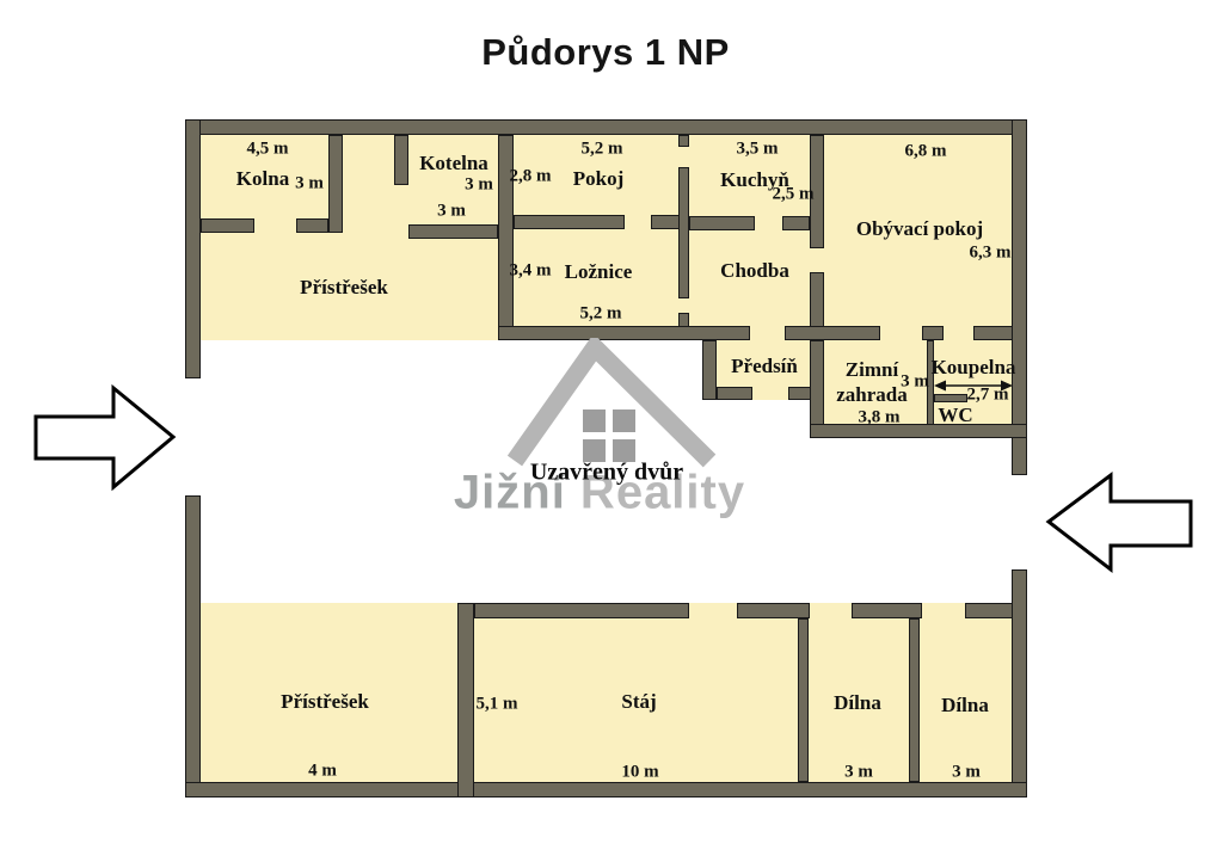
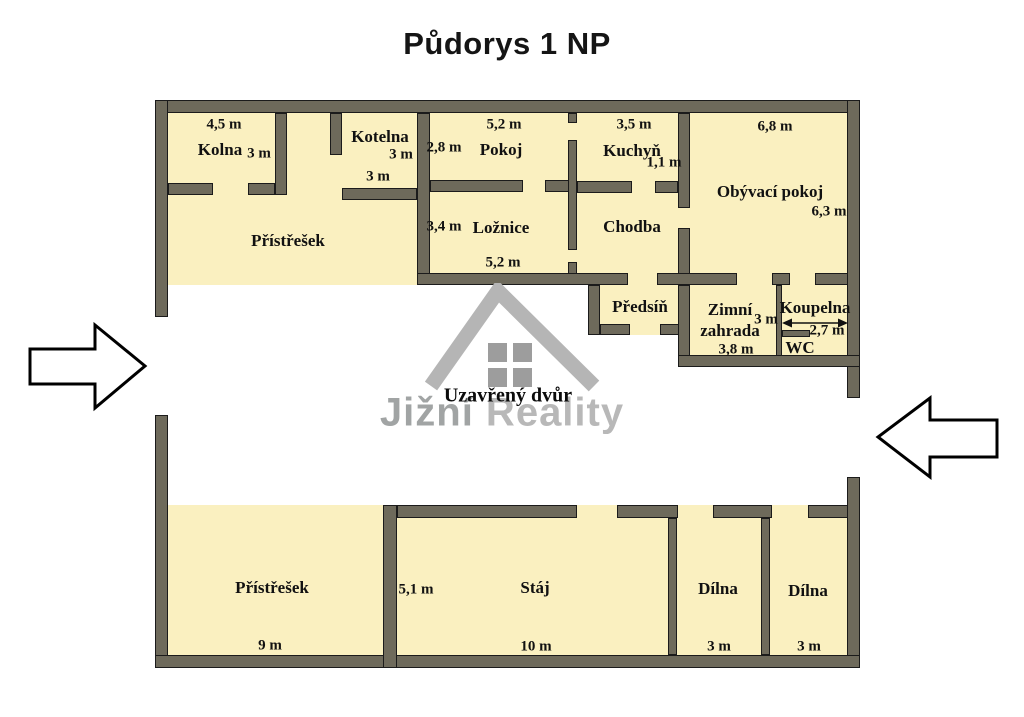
  Půdorys 1 NP
  Jižní Reality
  Uzavřený dvůr
  4,5 m
  Kolna
  3 m
  Kotelna
  3 m
  3 m
  Přístřešek
  5,2 m
  2,8 m
  Pokoj
  3,5 m
  Kuchyň
- 2,5 m
+ 1,1 m
  3,4 m
  Ložnice
  5,2 m
  Chodba
  6,8 m
  Obývací pokoj
  6,3 m
  Předsíň
  Zimní zahrada
  3 m
  3,8 m
  Koupelna
  2,7 m
  WC
  Přístřešek
- 4 m
+ 9 m
  5,1 m
  Stáj
  10 m
  Dílna
  3 m
  Dílna
  3 m
